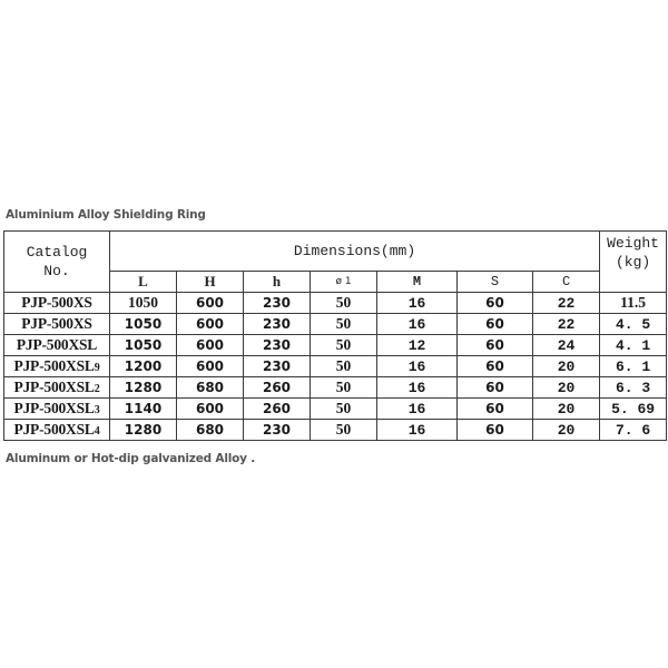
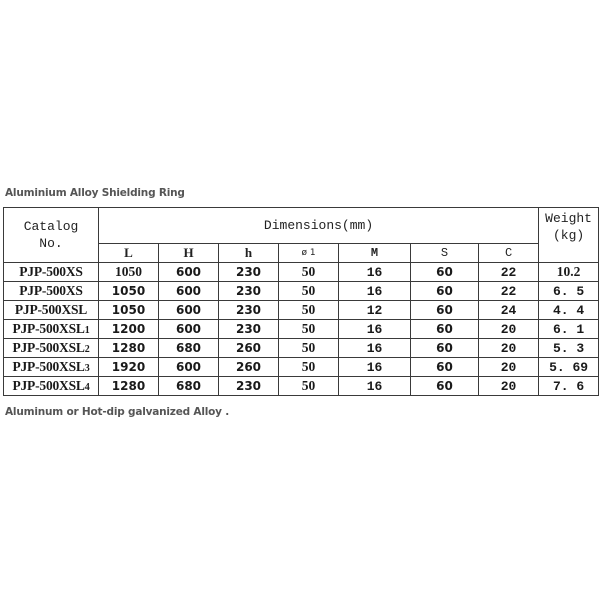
  Aluminium Alloy Shielding Ring
  Catalog No.	Dimensions(mm)	Weight (kg)
  L	H	h	ø 1	M	S	C
- PJP-500XS	1050	600	230	50	16	60	22	11.5
+ PJP-500XS	1050	600	230	50	16	60	22	10.2
- PJP-500XS	1050	600	230	50	16	60	22	4. 5
+ PJP-500XS	1050	600	230	50	16	60	22	6. 5
- PJP-500XSL	1050	600	230	50	12	60	24	4. 1
+ PJP-500XSL	1050	600	230	50	12	60	24	4. 4
- PJP-500XSL9	1200	600	230	50	16	60	20	6. 1
+ PJP-500XSL1	1200	600	230	50	16	60	20	6. 1
- PJP-500XSL2	1280	680	260	50	16	60	20	6. 3
+ PJP-500XSL2	1280	680	260	50	16	60	20	5. 3
- PJP-500XSL3	1140	600	260	50	16	60	20	5. 69
+ PJP-500XSL3	1920	600	260	50	16	60	20	5. 69
  PJP-500XSL4	1280	680	230	50	16	60	20	7. 6
  Aluminum or Hot-dip galvanized Alloy .
